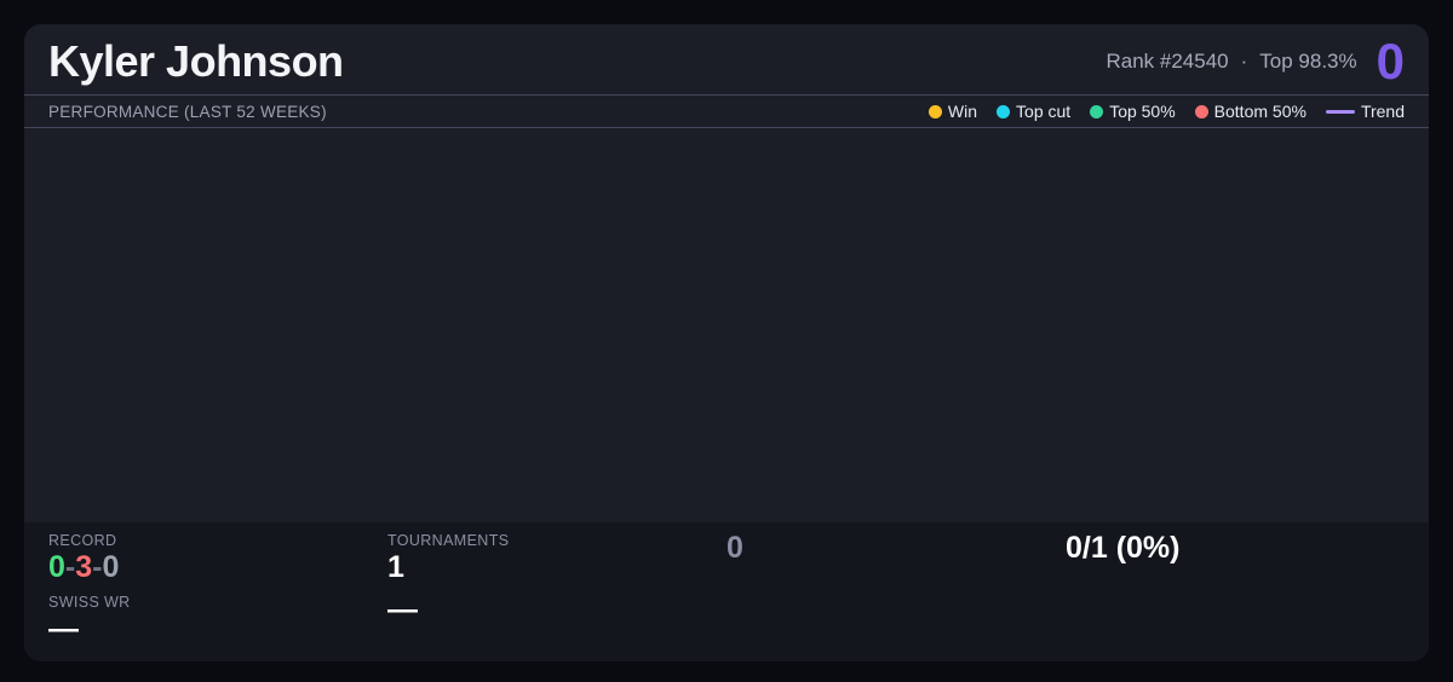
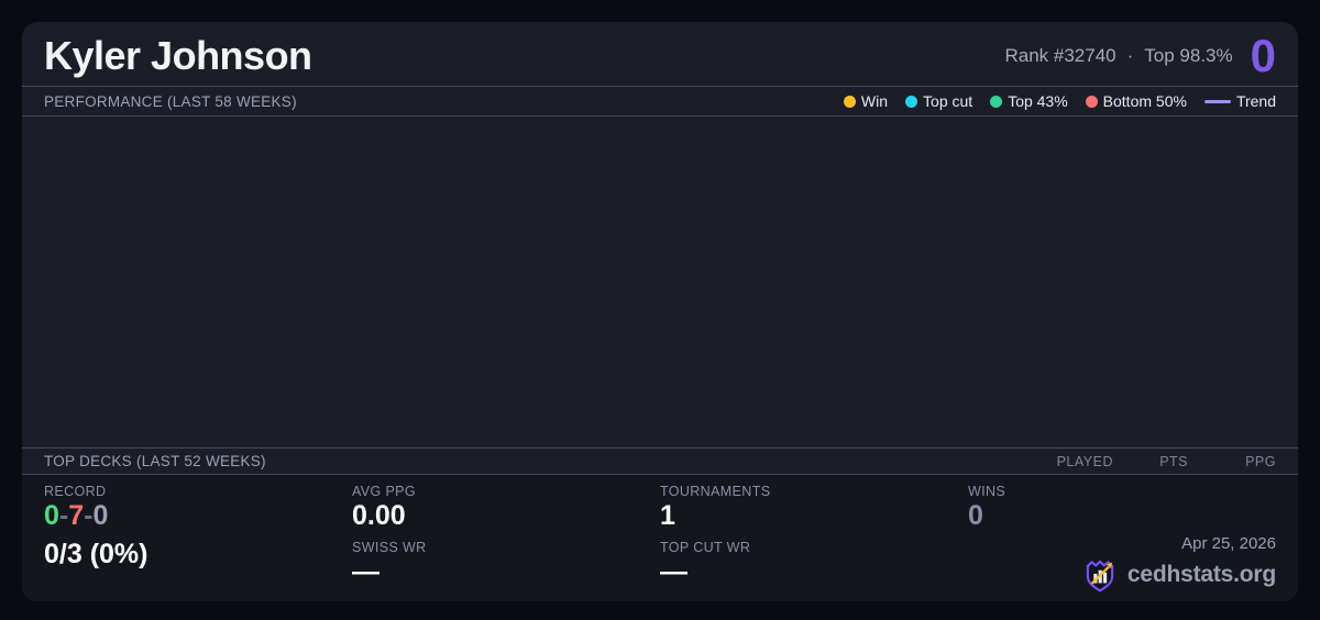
  Kyler Johnson
- Rank #24540
+ Rank #32740
  ·
  Top 98.3%
  0
- PERFORMANCE (LAST 52 WEEKS)
+ PERFORMANCE (LAST 58 WEEKS)
  Win
  Top cut
- Top 50%
+ Top 43%
  Bottom 50%
  Trend
+ TOP DECKS (LAST 52 WEEKS)
+ PLAYED
+ PTS
+ PPG
  RECORD
- 0-3-0
+ 0-7-0
+ AVG PPG
+ 0.00
  TOURNAMENTS
  1
+ WINS
  0
- 0/1 (0%)
+ 0/3 (0%)
  SWISS WR
  —
+ TOP CUT WR
  —
+ Apr 25, 2026
+ cedhstats.org
